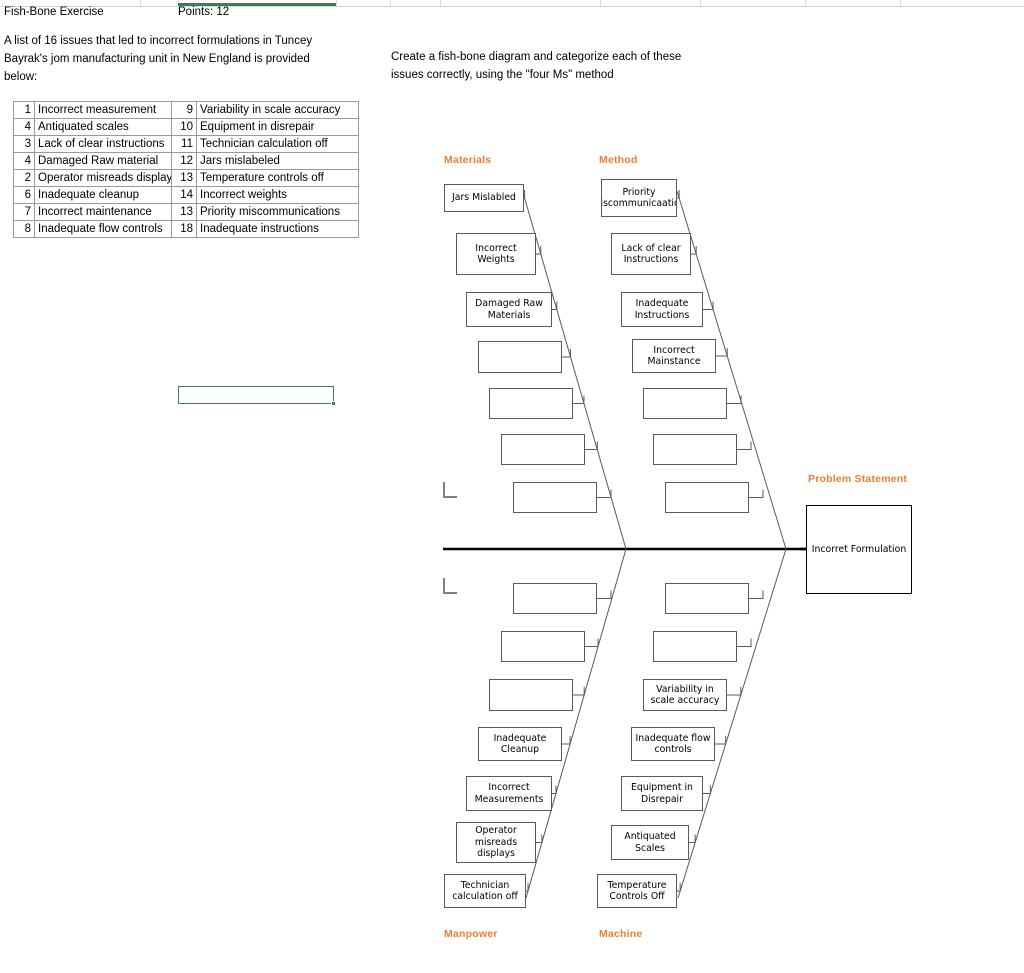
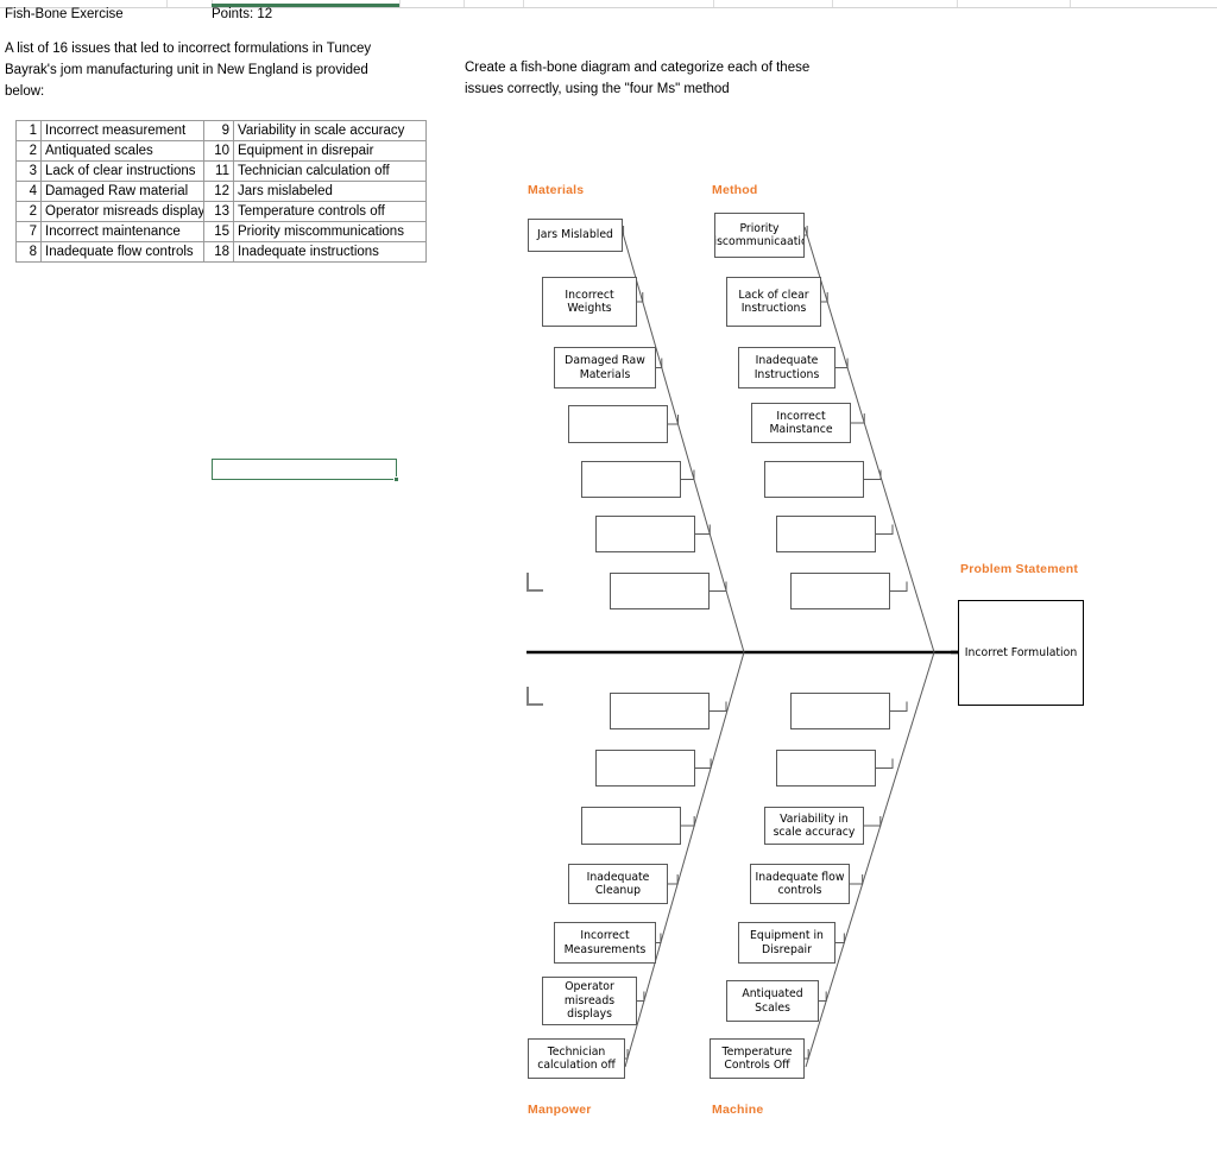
  Fish-Bone Exercise
  Points: 12
  A list of 16 issues that led to incorrect formulations in Tuncey Bayrak's jom manufacturing unit in New England is provided below:
  Create a fish-bone diagram and categorize each of these issues correctly, using the "four Ms" method
  1	Incorrect measurement	9	Variability in scale accuracy
- 4	Antiquated scales	10	Equipment in disrepair
+ 2	Antiquated scales	10	Equipment in disrepair
  3	Lack of clear instructions	11	Technician calculation off
  4	Damaged Raw material	12	Jars mislabeled
  2	Operator misreads display	13	Temperature controls off
- 6	Inadequate cleanup	14	Incorrect weights
- 7	Incorrect maintenance	13	Priority miscommunications
+ 7	Incorrect maintenance	15	Priority miscommunications
  8	Inadequate flow controls	18	Inadequate instructions
  Materials
  Method
  Manpower
  Machine
  Problem Statement
  Incorret Formulation
  Jars Mislabled
  Incorrect Weights
  Damaged Raw Materials
  Priority iscommunicaatio
  Lack of clear Instructions
  Inadequate Instructions
  Incorrect Mainstance
  Inadequate Cleanup
  Incorrect Measurements
  Operator misreads displays
  Technician calculation off
  Variability in scale accuracy
  Inadequate flow controls
  Equipment in Disrepair
  Antiquated Scales
  Temperature Controls Off
